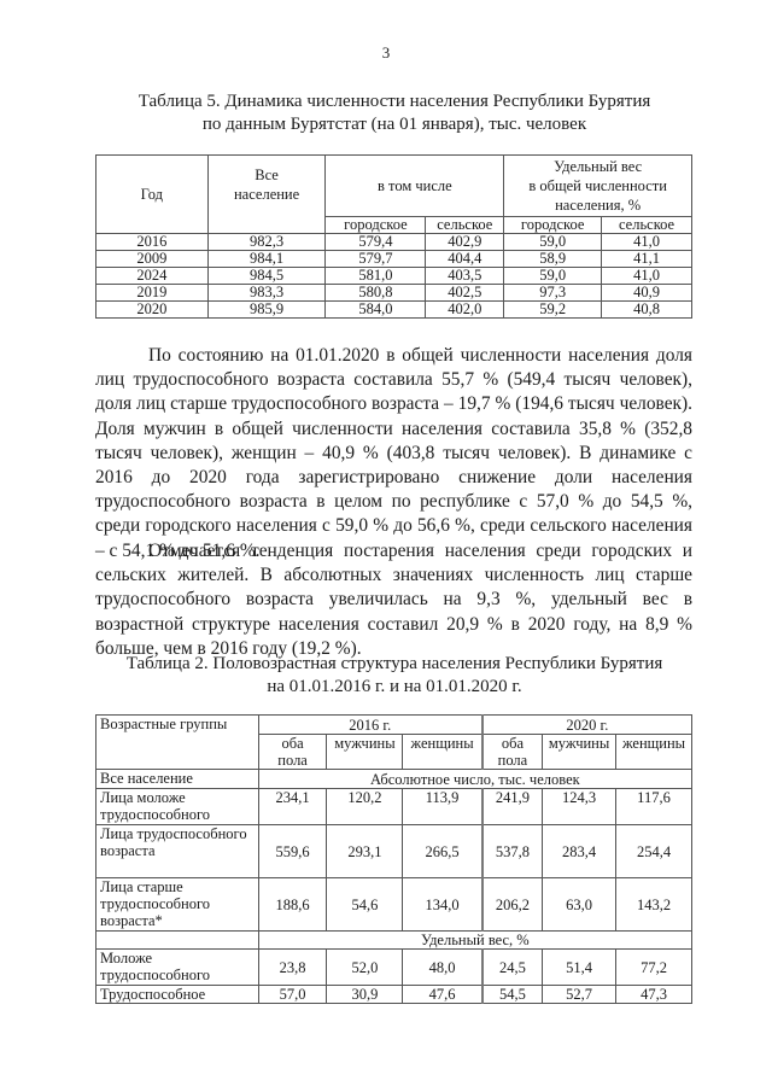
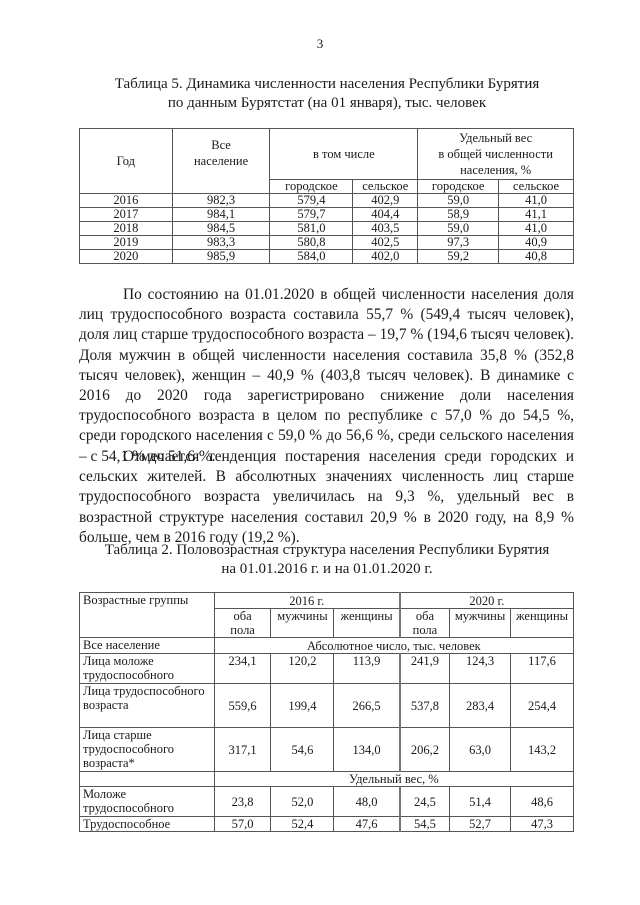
  3
  Таблица 5. Динамика численности населения Республики Бурятия
  по данным Бурятстат (на 01 января), тыс. человек
  Год	Все население	в том числе	Удельный вес в общей численности населения, %
  городское	сельское	городское	сельское
  2016	982,3	579,4	402,9	59,0	41,0
- 2009	984,1	579,7	404,4	58,9	41,1
+ 2017	984,1	579,7	404,4	58,9	41,1
- 2024	984,5	581,0	403,5	59,0	41,0
+ 2018	984,5	581,0	403,5	59,0	41,0
  2019	983,3	580,8	402,5	97,3	40,9
  2020	985,9	584,0	402,0	59,2	40,8
  По состоянию на 01.01.2020 в общей численности населения доля лиц трудоспособного возраста составила 55,7 % (549,4 тысяч человек), доля лиц старше трудоспособного возраста – 19,7 % (194,6 тысяч человек). Доля мужчин в общей численности населения составила 35,8 % (352,8 тысяч человек), женщин – 40,9 % (403,8 тысяч человек). В динамике с 2016 до 2020 года зарегистрировано снижение доли населения трудоспособного возраста в целом по республике с 57,0 % до 54,5 %, среди городского населения с 59,0 % до 56,6 %, среди сельского населения – с 54,1 % до 51,6 %.
  Отмечается тенденция постарения населения среди городских и сельских жителей. В абсолютных значениях численность лиц старше трудоспособного возраста увеличилась на 9,3 %, удельный вес в возрастной структуре населения составил 20,9 % в 2020 году, на 8,9 % больше, чем в 2016 году (19,2 %).
  Таблица 2. Половозрастная структура населения Республики Бурятия
  на 01.01.2016 г. и на 01.01.2020 г.
  Возрастные группы	2016 г.	2020 г.
  оба пола	мужчины	женщины	оба пола	мужчины	женщины
  Все население	Абсолютное число, тыс. человек
  Лица моложе трудоспособного	234,1	120,2	113,9	241,9	124,3	117,6
- Лица трудоспособного возраста	559,6	293,1	266,5	537,8	283,4	254,4
+ Лица трудоспособного возраста	559,6	199,4	266,5	537,8	283,4	254,4
- Лица старше трудоспособного возраста*	188,6	54,6	134,0	206,2	63,0	143,2
+ Лица старше трудоспособного возраста*	317,1	54,6	134,0	206,2	63,0	143,2
  	Удельный вес, %
- Моложе трудоспособного	23,8	52,0	48,0	24,5	51,4	77,2
+ Моложе трудоспособного	23,8	52,0	48,0	24,5	51,4	48,6
- Трудоспособное	57,0	30,9	47,6	54,5	52,7	47,3
+ Трудоспособное	57,0	52,4	47,6	54,5	52,7	47,3
